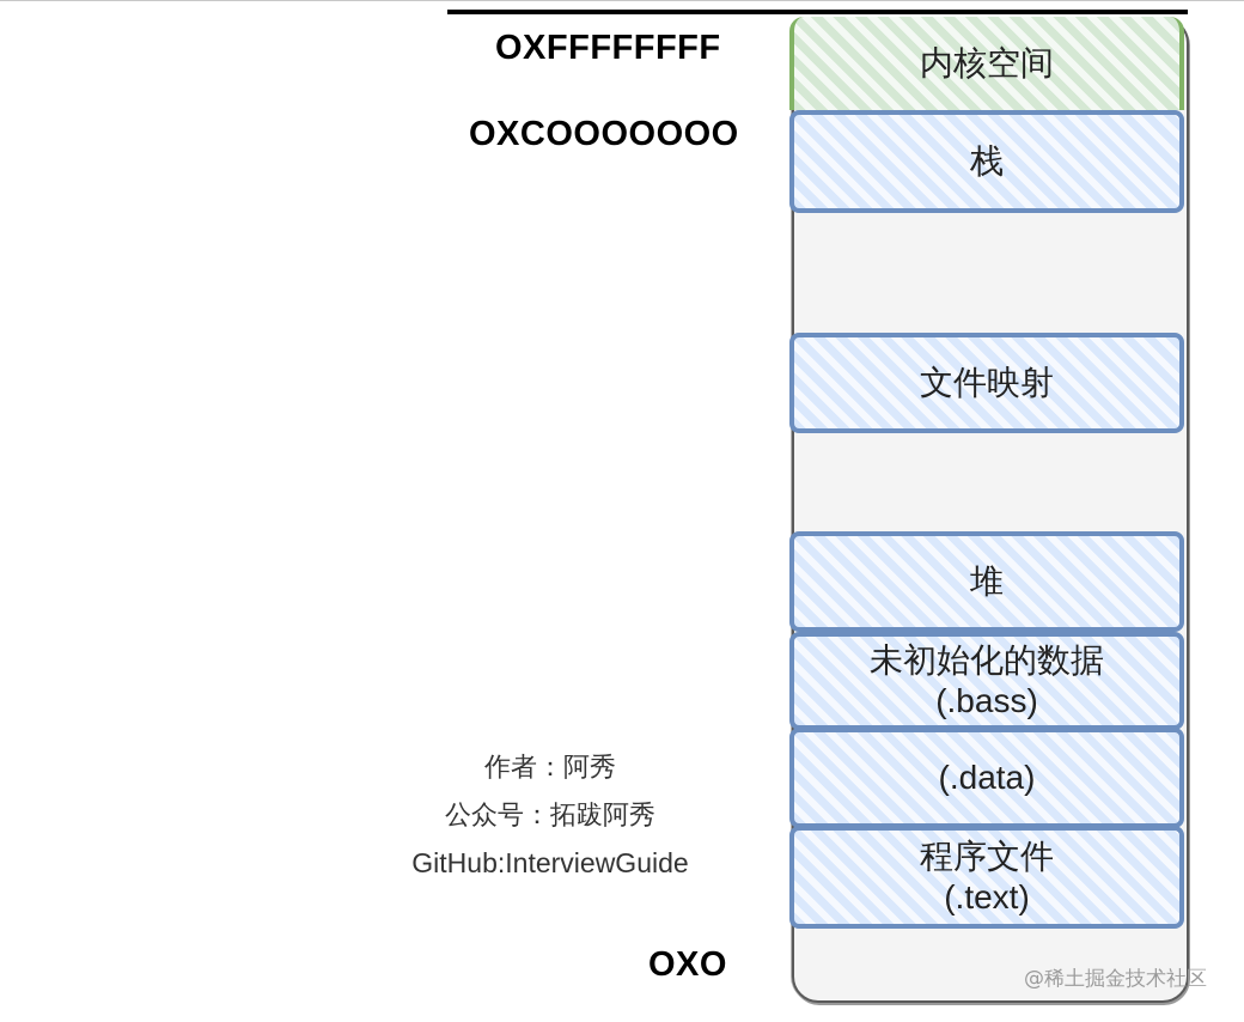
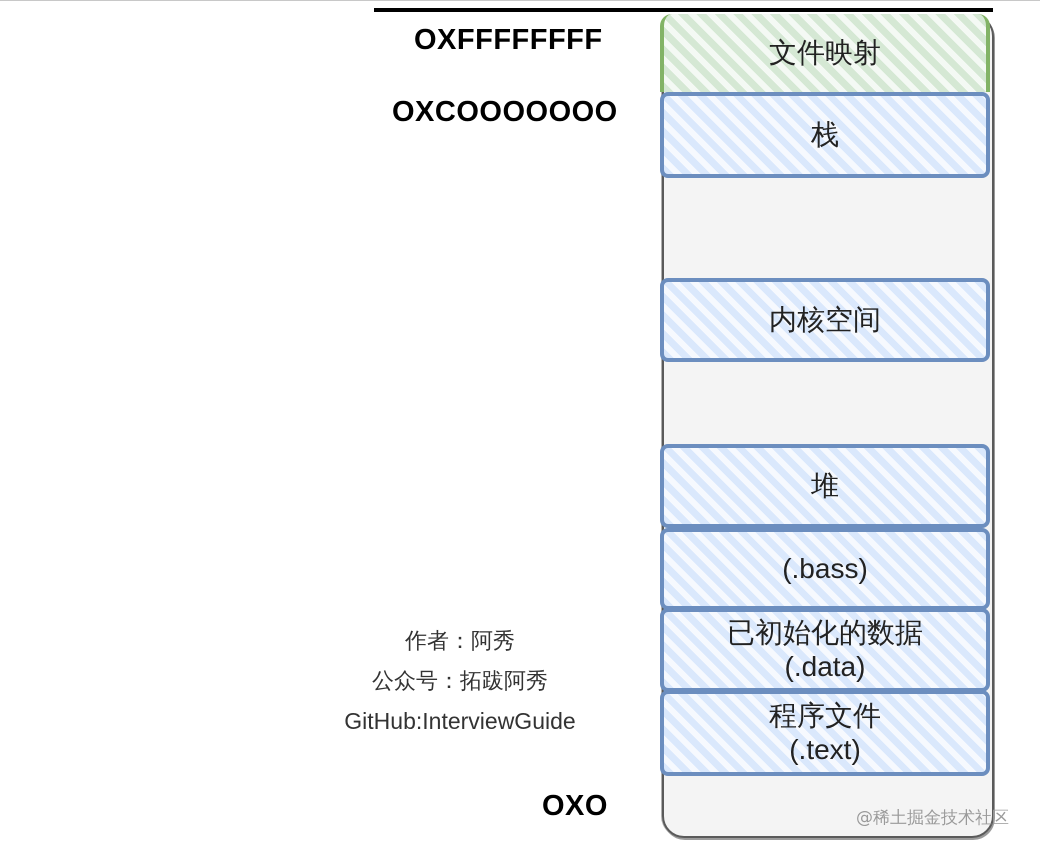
  OXFFFFFFFF
  OXCOOOOOOO
  OXO
- 内核空间
+ 文件映射
  栈
- 文件映射
+ 内核空间
  堆
- 未初始化的数据
  (.bass)
+ 已初始化的数据
  (.data)
  程序文件
  (.text)
  作者：阿秀
  公众号：拓跋阿秀
  GitHub:InterviewGuide
  @稀土掘金技术社区
